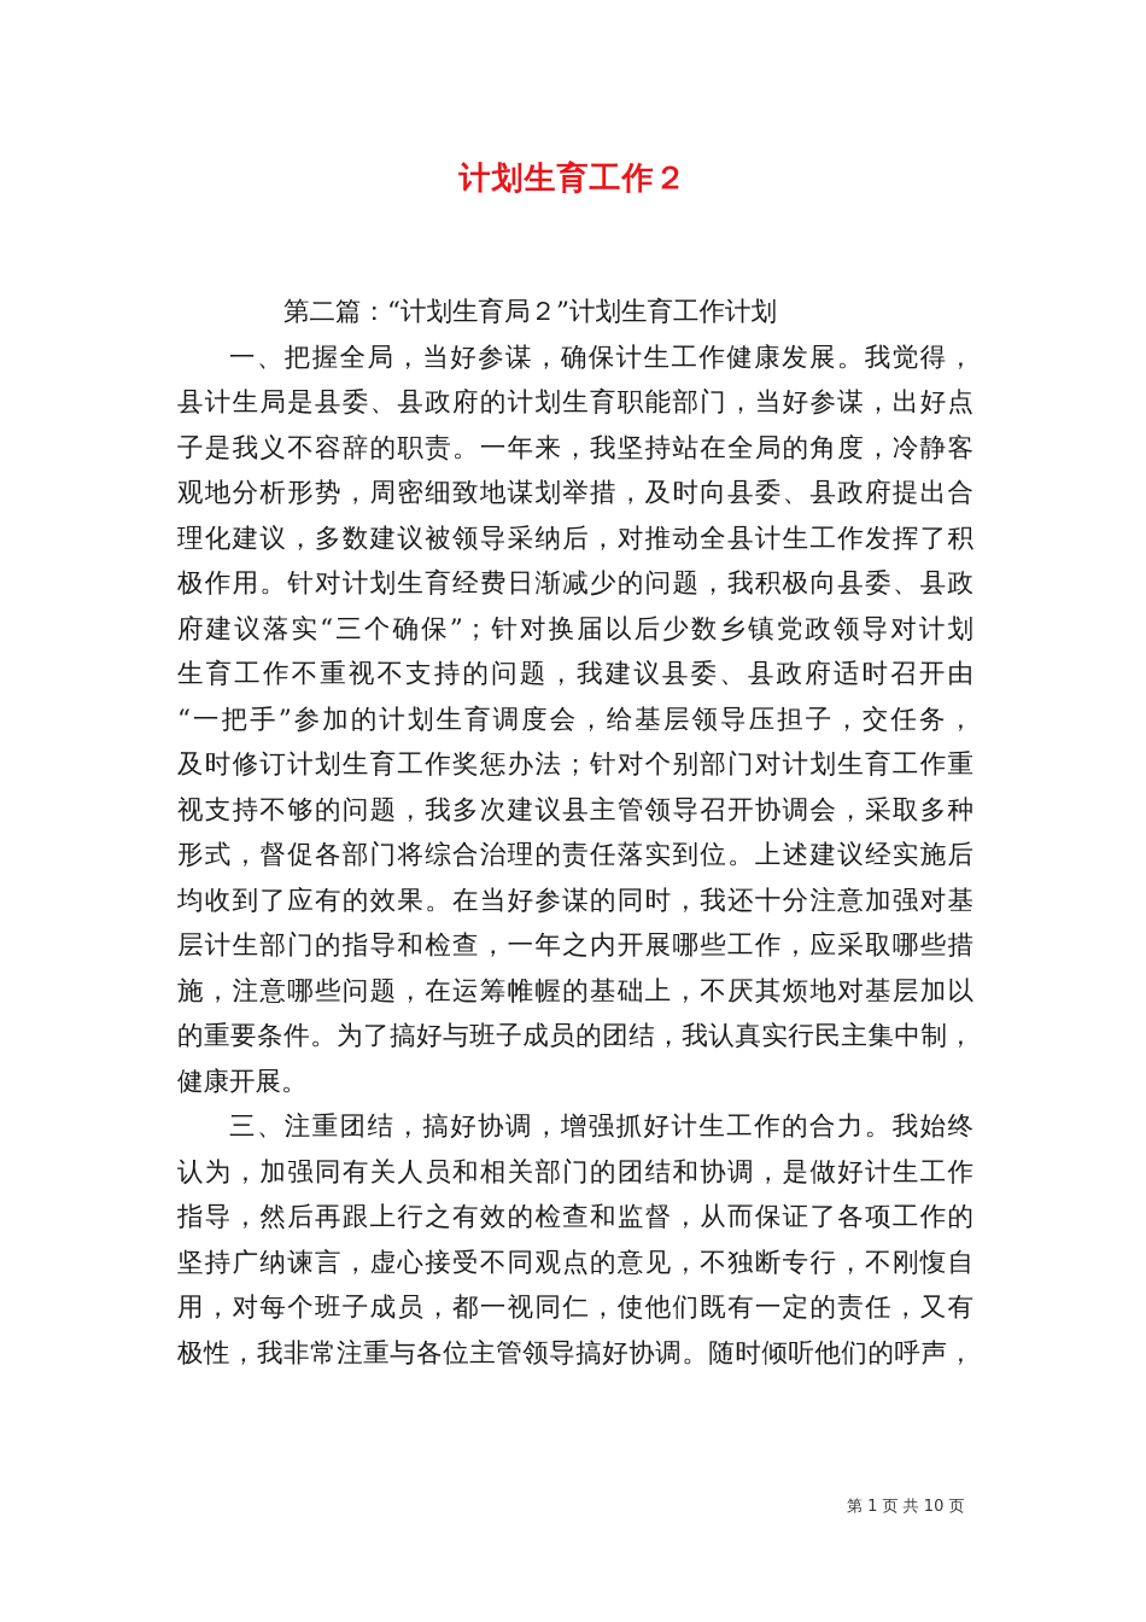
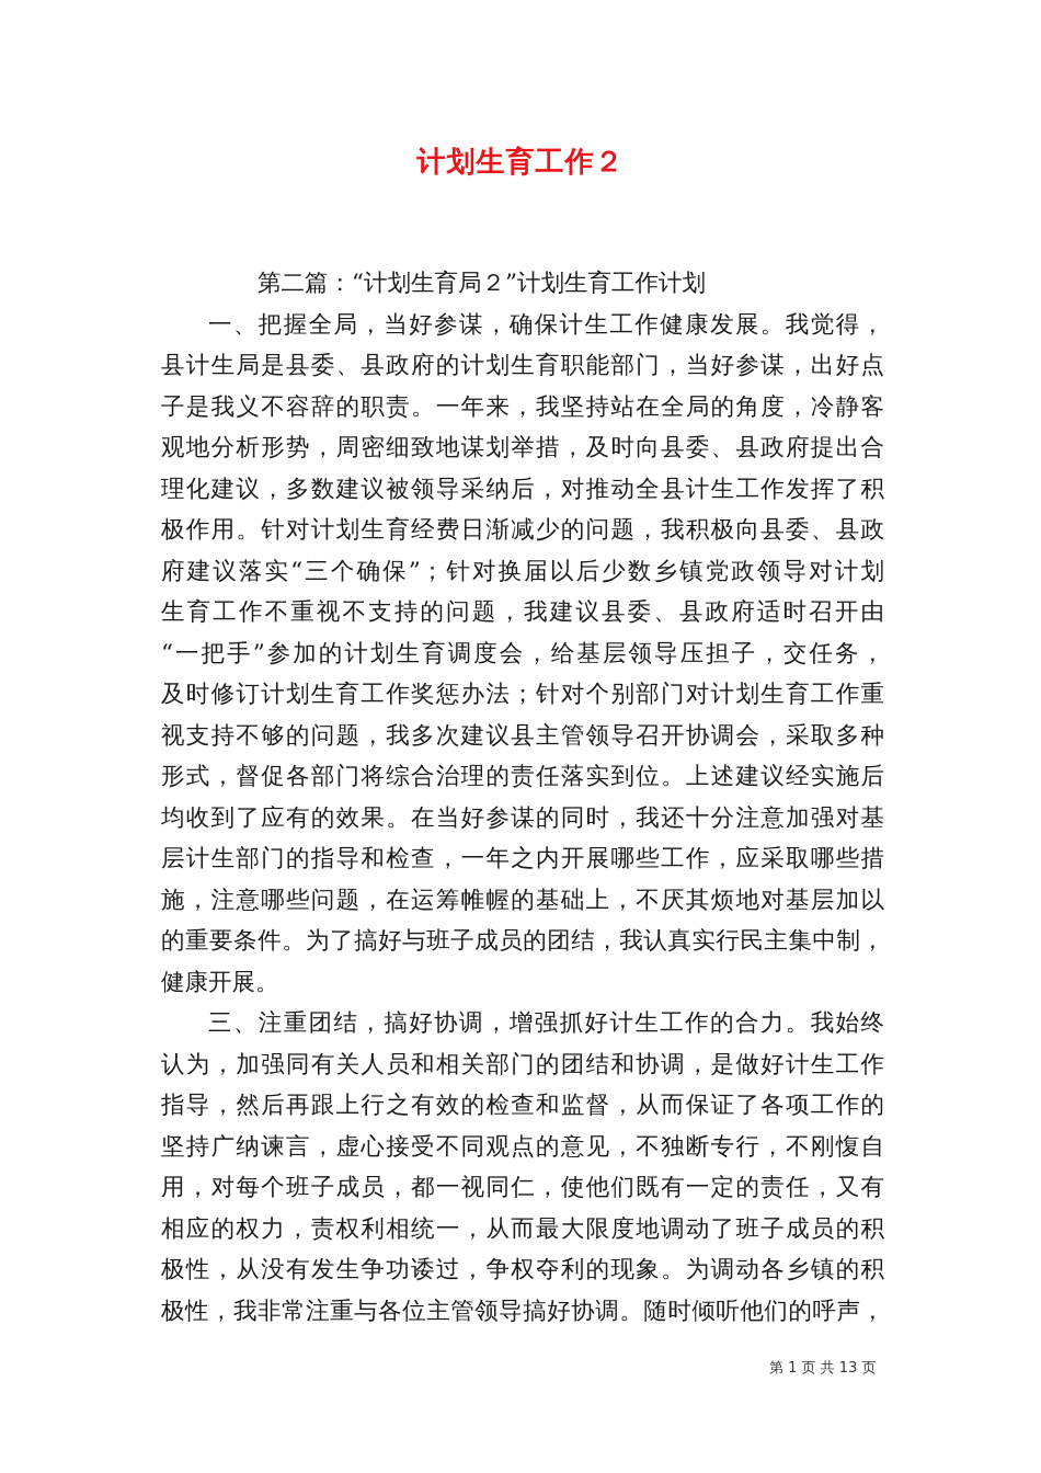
  计划生育工作２
  第二篇：“计划生育局２”计划生育工作计划
  一、把握全局，当好参谋，确保计生工作健康发展。我觉得，
  县计生局是县委、县政府的计划生育职能部门，当好参谋，出好点
  子是我义不容辞的职责。一年来，我坚持站在全局的角度，冷静客
  观地分析形势，周密细致地谋划举措，及时向县委、县政府提出合
  理化建议，多数建议被领导采纳后，对推动全县计生工作发挥了积
  极作用。针对计划生育经费日渐减少的问题，我积极向县委、县政
  府建议落实“三个确保”；针对换届以后少数乡镇党政领导对计划
  生育工作不重视不支持的问题，我建议县委、县政府适时召开由
  “一把手”参加的计划生育调度会，给基层领导压担子，交任务，
  及时修订计划生育工作奖惩办法；针对个别部门对计划生育工作重
  视支持不够的问题，我多次建议县主管领导召开协调会，采取多种
  形式，督促各部门将综合治理的责任落实到位。上述建议经实施后
  均收到了应有的效果。在当好参谋的同时，我还十分注意加强对基
  层计生部门的指导和检查，一年之内开展哪些工作，应采取哪些措
  施，注意哪些问题，在运筹帷幄的基础上，不厌其烦地对基层加以
  的重要条件。为了搞好与班子成员的团结，我认真实行民主集中制，
  健康开展。
  三、注重团结，搞好协调，增强抓好计生工作的合力。我始终
  认为，加强同有关人员和相关部门的团结和协调，是做好计生工作
  指导，然后再跟上行之有效的检查和监督，从而保证了各项工作的
  坚持广纳谏言，虚心接受不同观点的意见，不独断专行，不刚愎自
  用，对每个班子成员，都一视同仁，使他们既有一定的责任，又有
+ 相应的权力，责权利相统一，从而最大限度地调动了班子成员的积
+ 极性，从没有发生争功诿过，争权夺利的现象。为调动各乡镇的积
  极性，我非常注重与各位主管领导搞好协调。随时倾听他们的呼声，
- 第 1 页 共 10 页
+ 第 1 页 共 13 页
